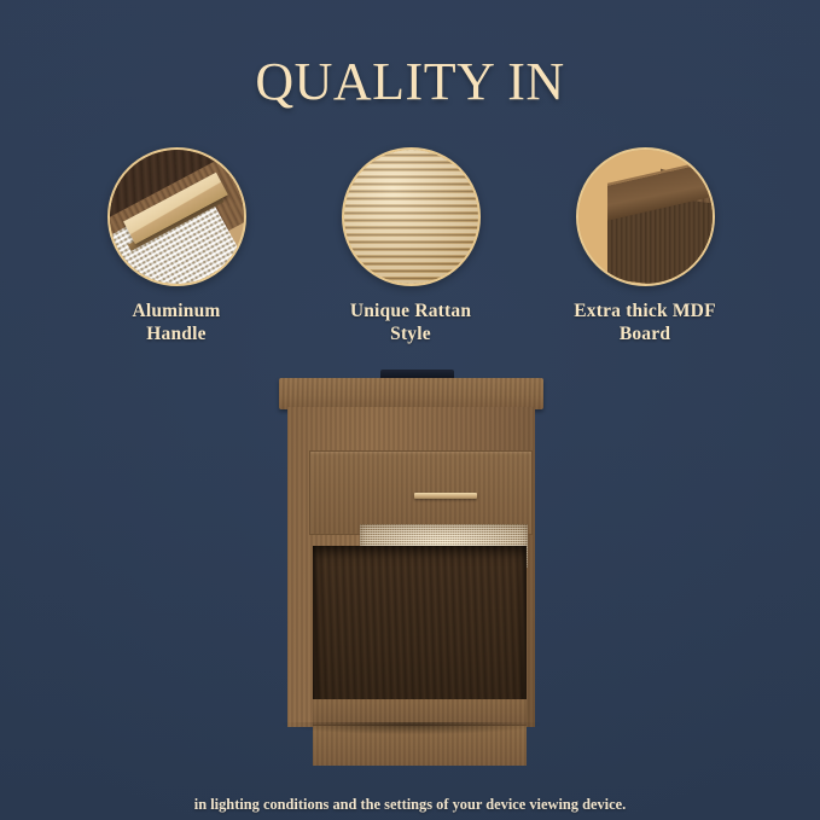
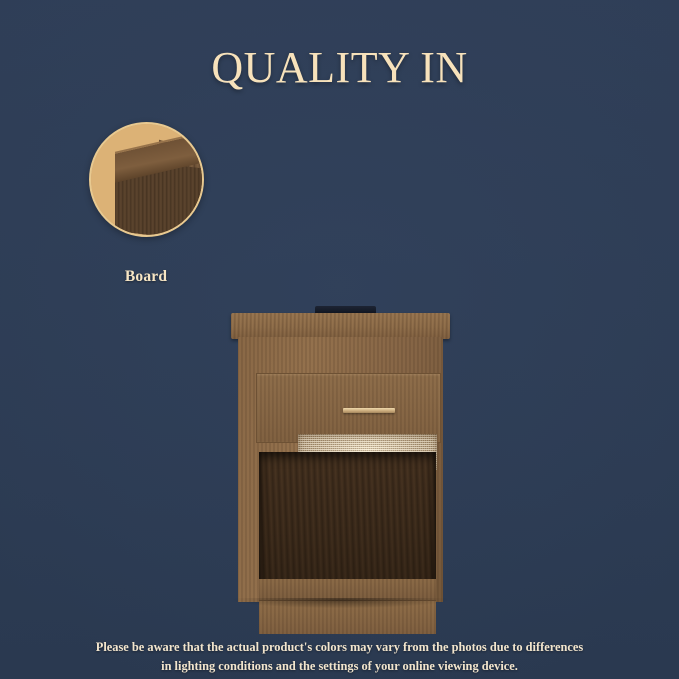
  QUALITY IN
- Aluminum
- Handle
- Unique Rattan
- Style
- Extra thick MDF
  Board
+ Please be aware that the actual product's colors may vary from the photos due to differences
- in lighting conditions and the settings of your device viewing device.
+ in lighting conditions and the settings of your online viewing device.
